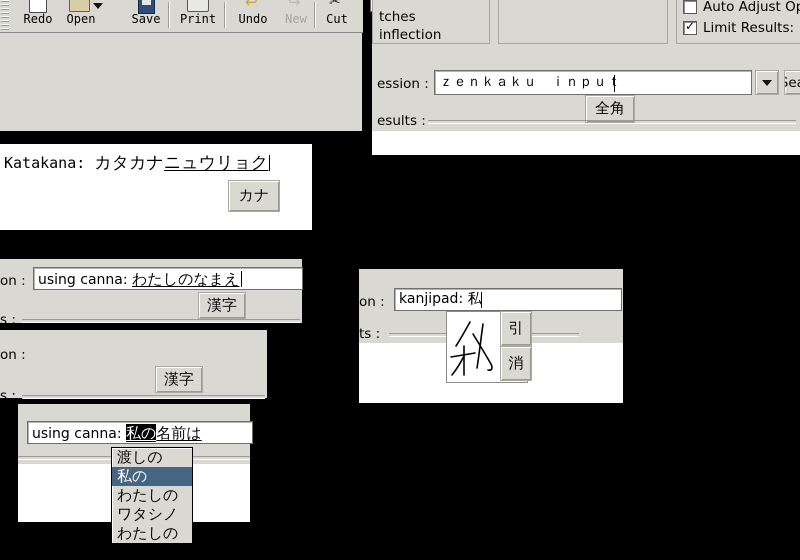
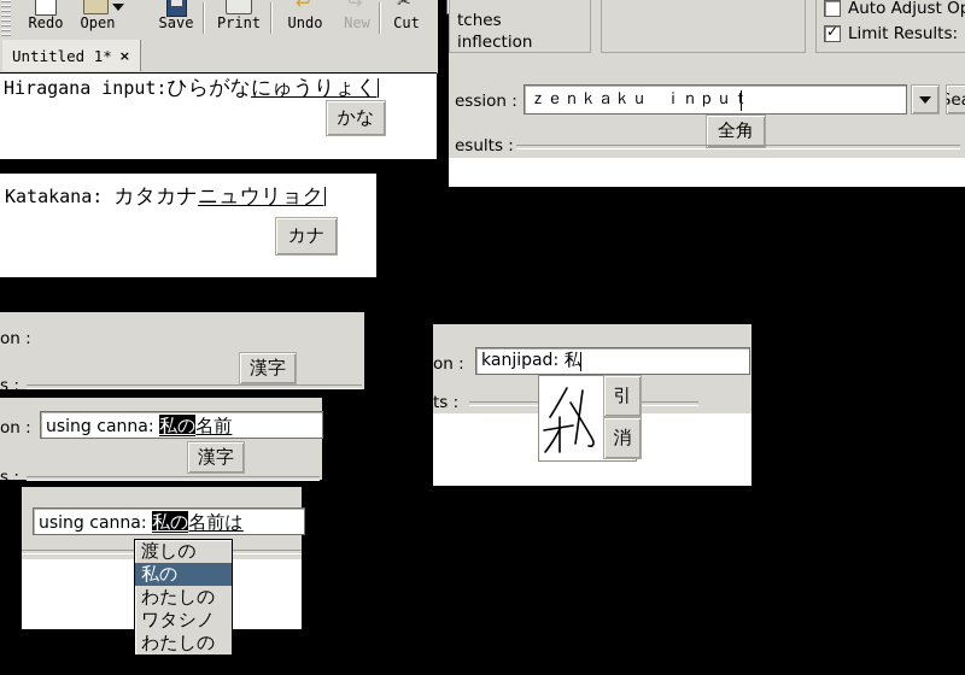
  Redo
  Open
  Save
  Print
  Undo
  New
  Cut
+ Untitled 1*
+ ×
+ Hiragana input:ひらがなにゅうりょく
+ かな
  Katakana: カタカナニュウリョク
  カナ
  tches
  inflection
  Auto Adjust O
  Limit Results:
  ession :
  ｚｅｎｋａｋｕ ｉｎｐｕ
  全角
  esults :
  on :
- using canna: わたしのなまえ
  漢字
  s :
  on :
+ using canna: 私の名前
  漢字
  s :
  using canna: 私の名前は
  渡しの
  私の
  わたしの
  ワタシノ
  わたしの
  on :
  kanjipad: 私
  ts :
  引
  消
